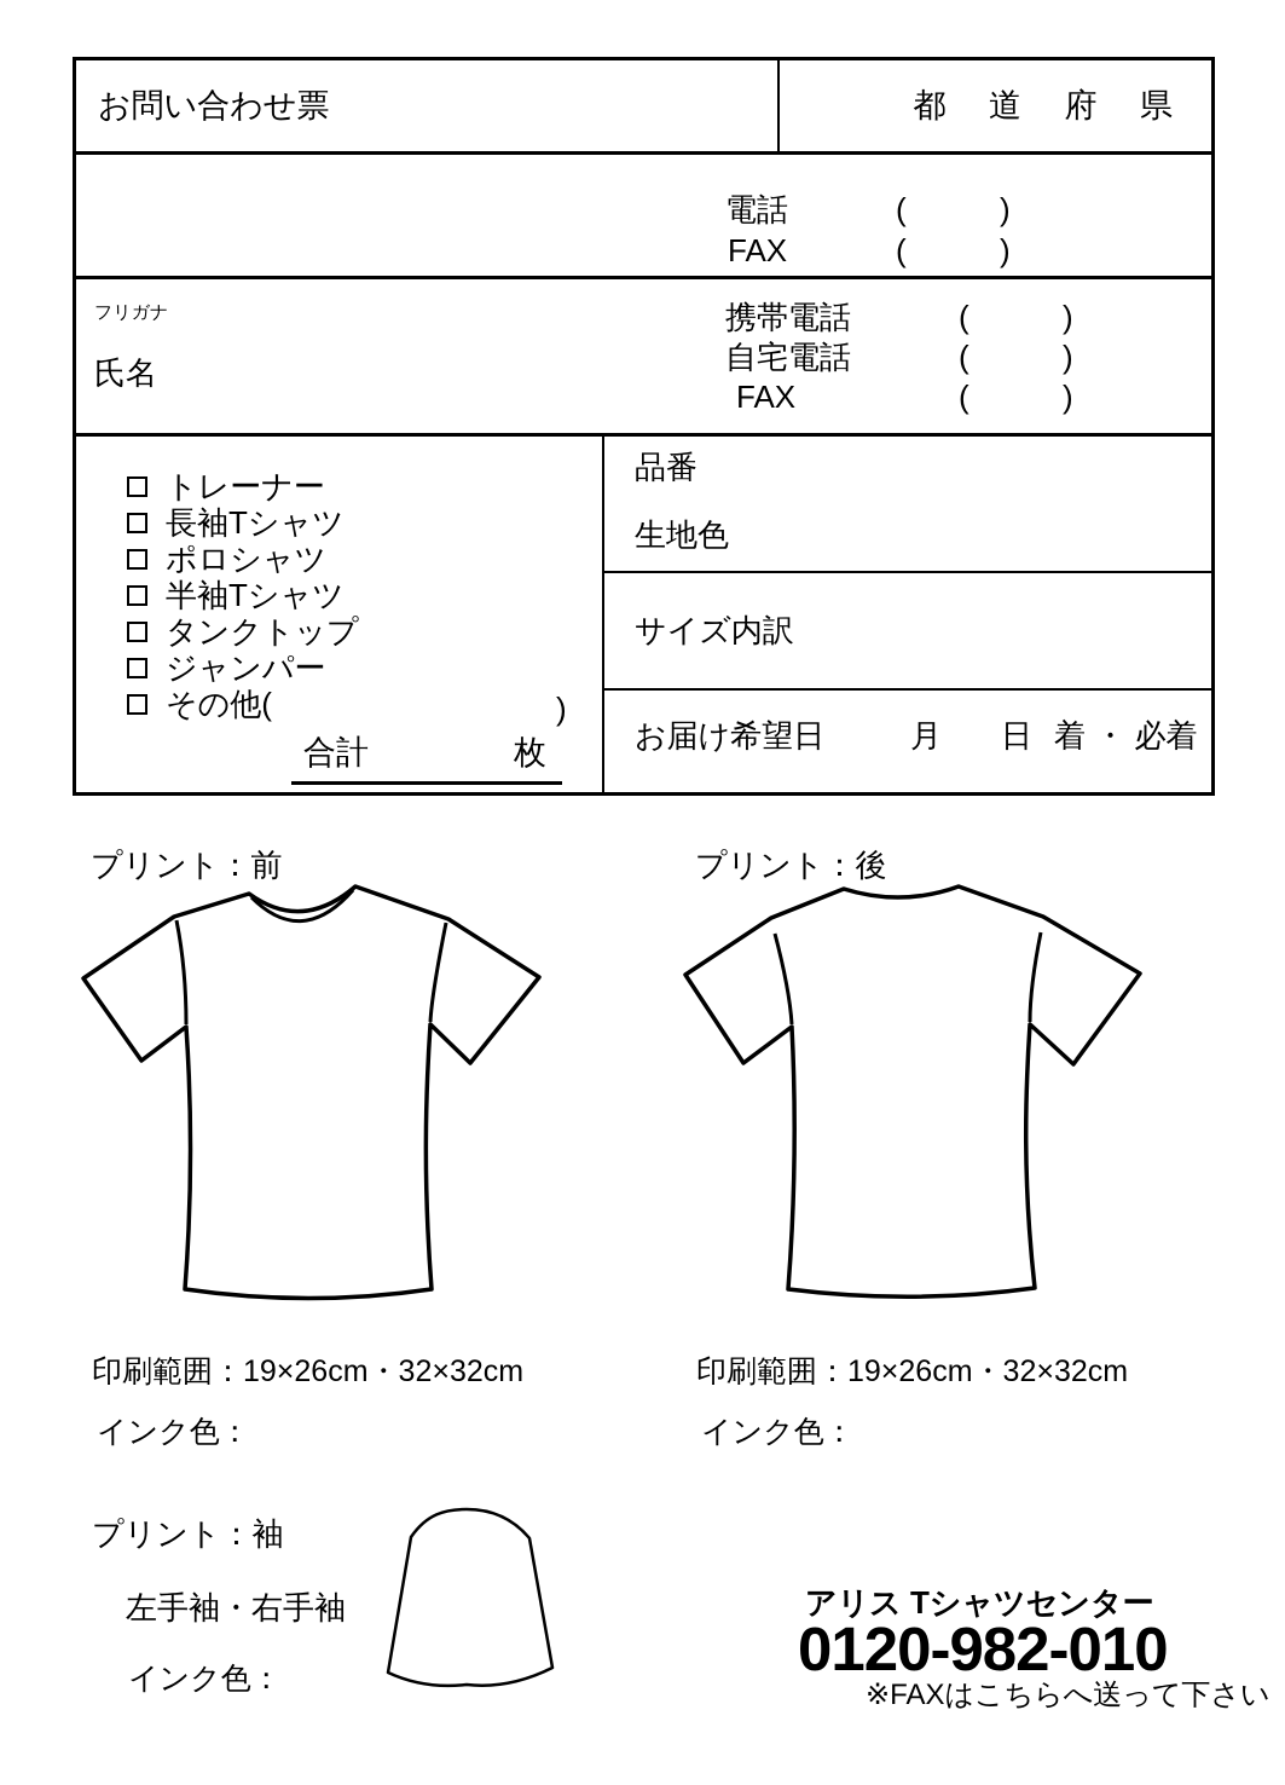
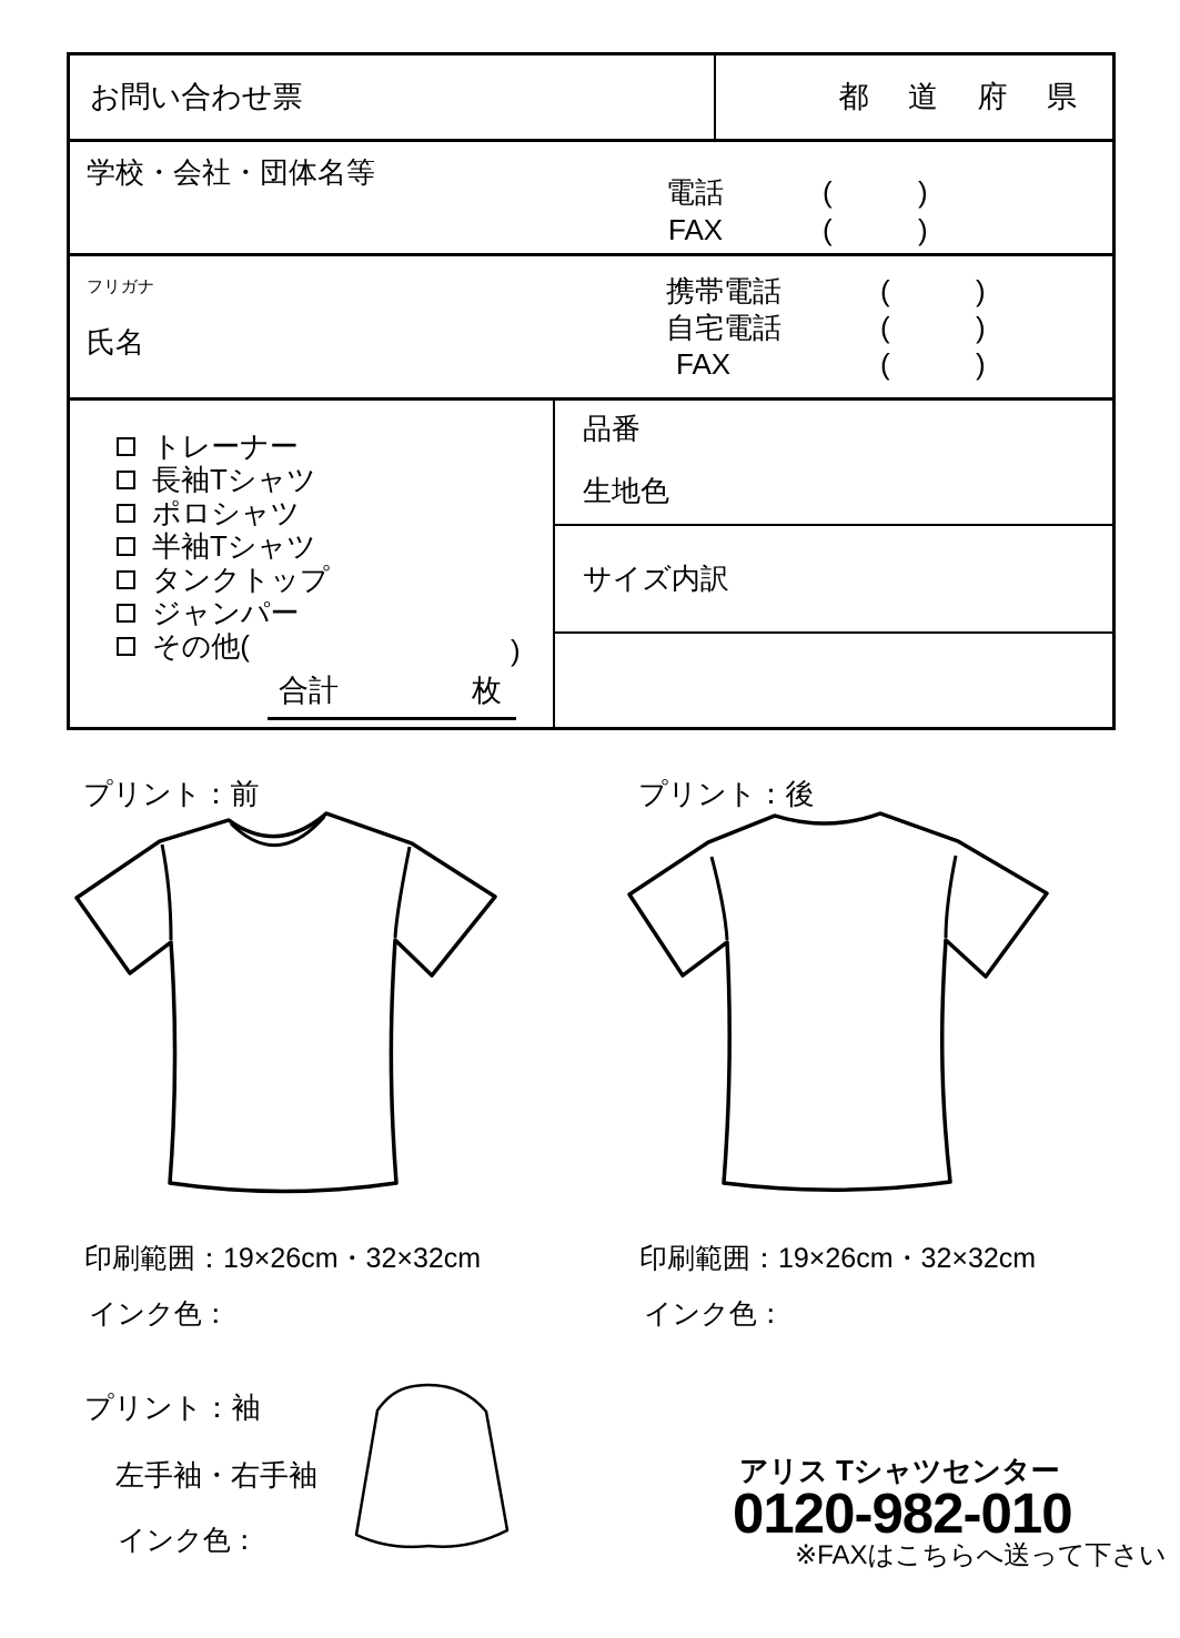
  お問い合わせ票
  都 道 府 県
+ 学校・会社・団体名等
  電話
  (
  )
  FAX
  (
  )
  フリガナ
  氏名
  携帯電話
  (
  )
  自宅電話
  (
  )
  FAX
  (
  )
  トレーナー
  長袖Tシャツ
  ポロシャツ
  半袖Tシャツ
  タンクトップ
  ジャンパー
  その他(
  )
  合計
  枚
  品番
  生地色
  サイズ内訳
- お届け希望日
- 月
- 日
- 着 ・ 必着
  プリント：前
  プリント：後
  印刷範囲：19×26cm・32×32cm
  印刷範囲：19×26cm・32×32cm
  インク色：
  インク色：
  プリント：袖
  左手袖・右手袖
  インク色：
  アリス Tシャツセンター
  0120-982-010
  ※FAXはこちらへ送って下さい
